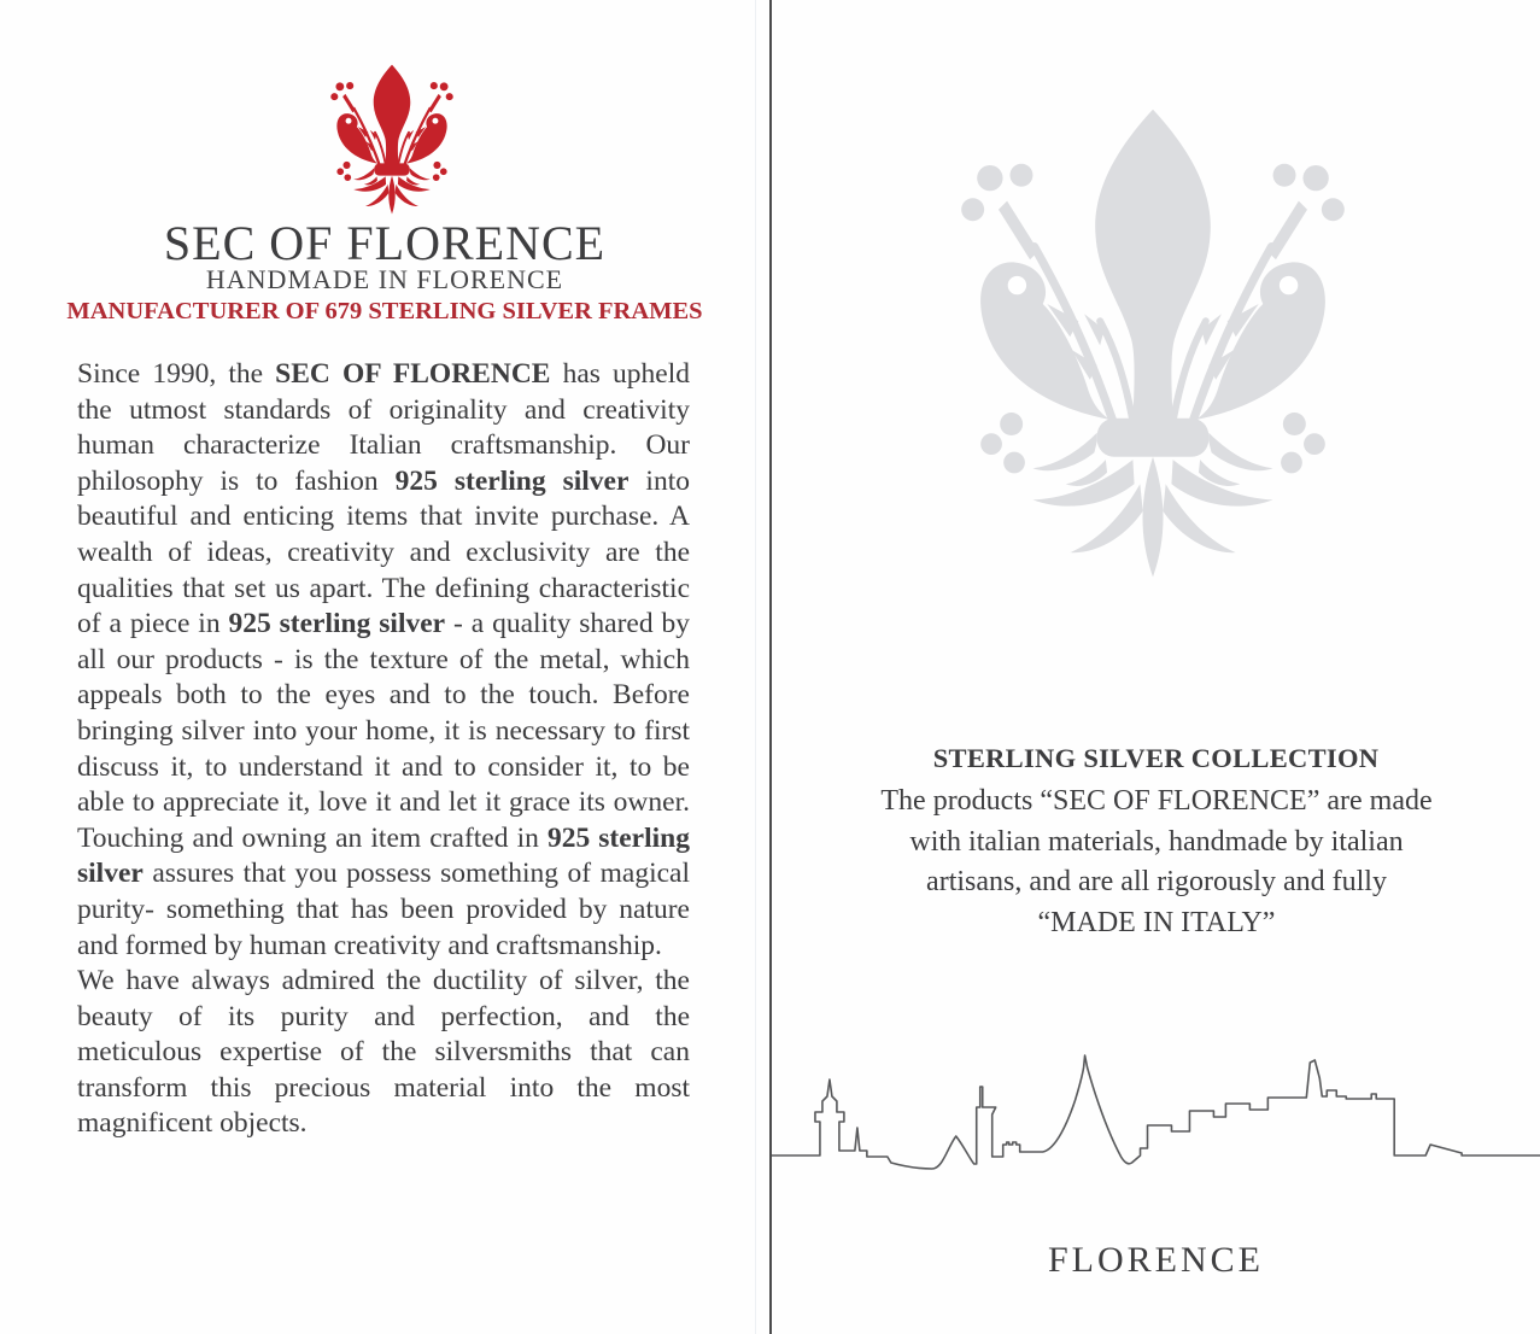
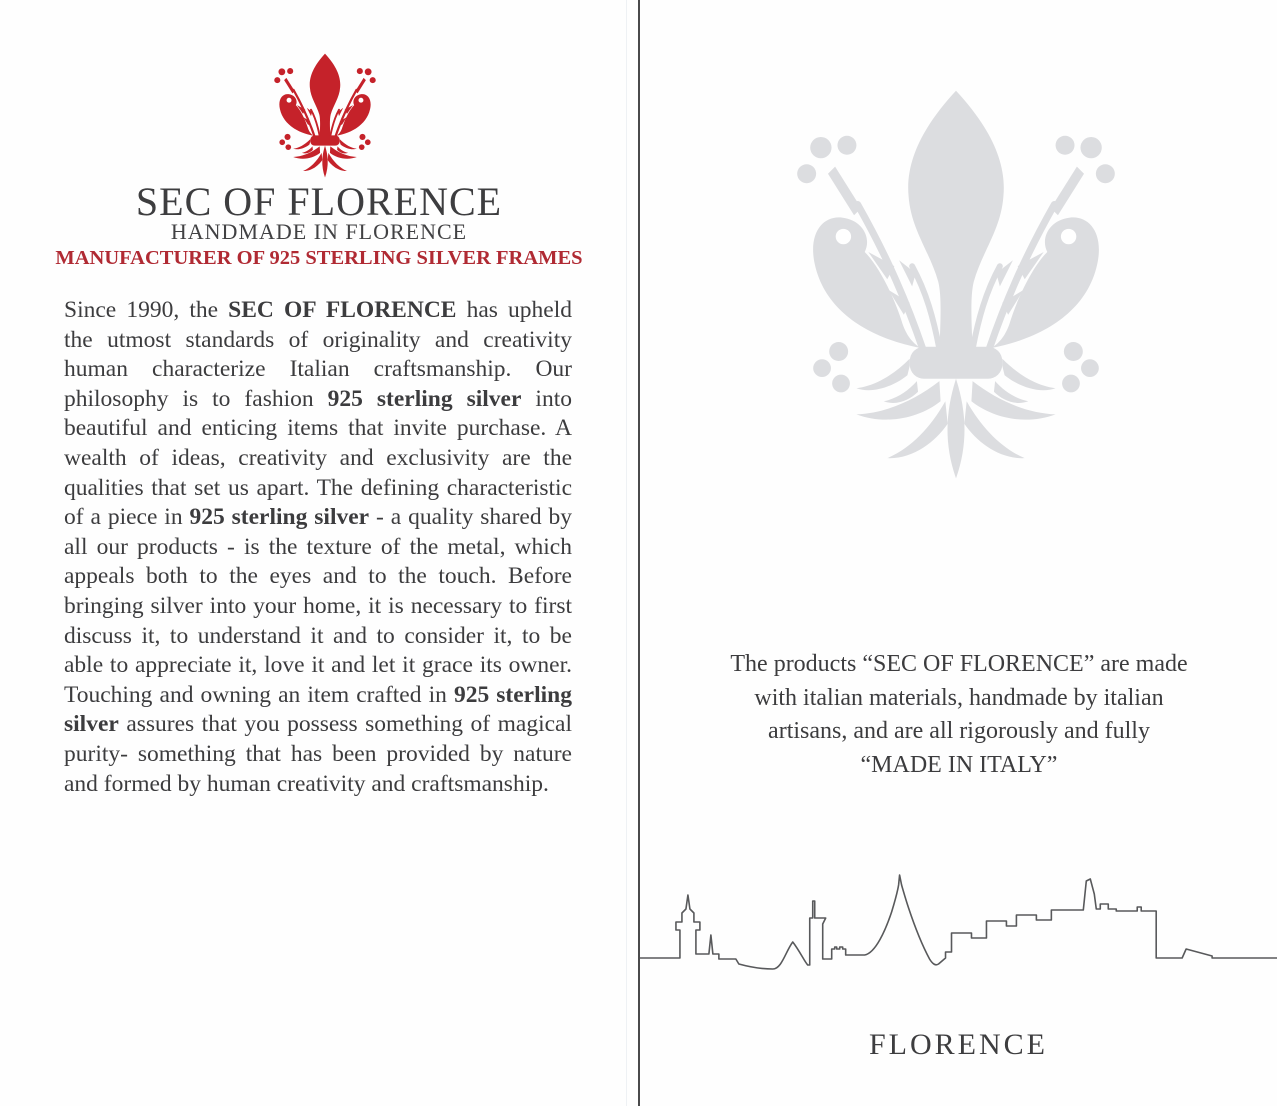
  SEC OF FLORENCE
  HANDMADE IN FLORENCE
- MANUFACTURER OF 679 STERLING SILVER FRAMES
+ MANUFACTURER OF 925 STERLING SILVER FRAMES
  Since 1990, the SEC OF FLORENCE has upheld the utmost standards of originality and creativity human characterize Italian craftsmanship. Our philosophy is to fashion 925 sterling silver into beautiful and enticing items that invite purchase. A wealth of ideas, creativity and exclusivity are the qualities that set us apart. The defining characteristic of a piece in 925 sterling silver - a quality shared by all our products - is the texture of the metal, which appeals both to the eyes and to the touch. Before bringing silver into your home, it is necessary to first discuss it, to understand it and to consider it, to be able to appreciate it, love it and let it grace its owner. Touching and owning an item crafted in 925 sterling silver assures that you possess something of magical purity- something that has been provided by nature and formed by human creativity and craftsmanship.
- We have always admired the ductility of silver, the beauty of its purity and perfection, and the meticulous expertise of the silversmiths that can transform this precious material into the most magnificent objects.
- STERLING SILVER COLLECTION
  The products “SEC OF FLORENCE” are made
  with italian materials, handmade by italian
  artisans, and are all rigorously and fully
  “MADE IN ITALY”
  FLORENCE
